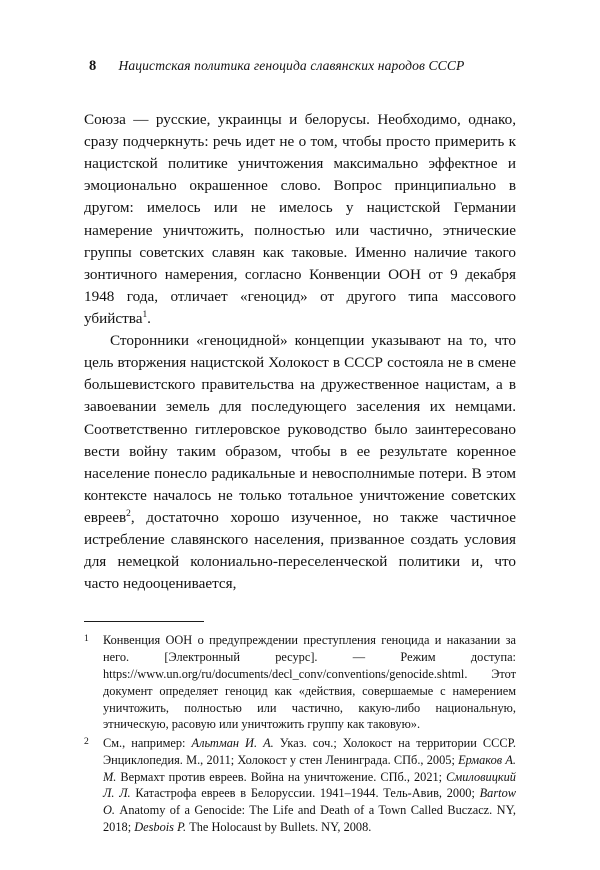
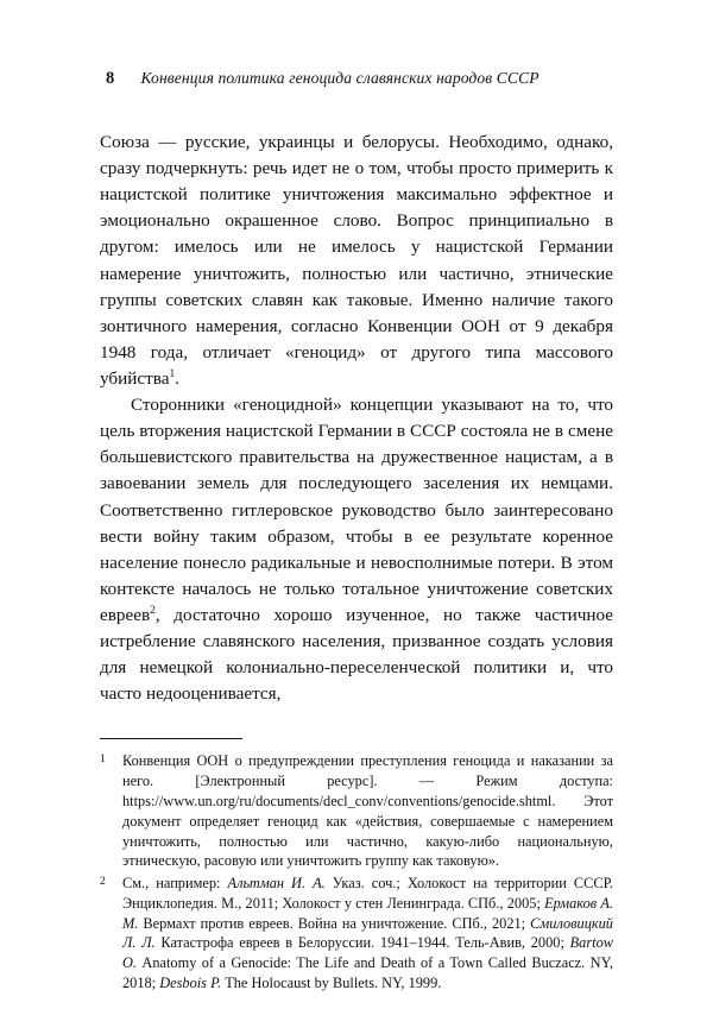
  8
- Нацистская политика геноцида славянских народов СССР
+ Конвенция политика геноцида славянских народов СССР
  Союза — русские, украинцы и белорусы. Необходимо, однако, сразу подчеркнуть: речь идет не о том, чтобы просто примерить к нацистской политике уничтожения максимально эффектное и эмоционально окрашенное слово. Вопрос принципиально в другом: имелось или не имелось у нацистской Германии намерение уничтожить, полностью или частично, этнические группы советских славян как таковые. Именно наличие такого зонтичного намерения, согласно Конвенции ООН от 9 декабря 1948 года, отличает «геноцид» от другого типа массового убийства1.
- Сторонники «геноцидной» концепции указывают на то, что цель вторжения нацистской Холокост в СССР состояла не в смене большевистского правительства на дружественное нацистам, а в завоевании земель для последующего заселения их немцами. Соответственно гитлеровское руководство было заинтересовано вести войну таким образом, чтобы в ее результате коренное население понесло радикальные и невосполнимые потери. В этом контексте началось не только тотальное уничтожение советских евреев2, достаточно хорошо изученное, но также частичное истребление славянского населения, призванное создать условия для немецкой колониально-переселенческой политики и, что часто недооценивается,
+ Сторонники «геноцидной» концепции указывают на то, что цель вторжения нацистской Германии в СССР состояла не в смене большевистского правительства на дружественное нацистам, а в завоевании земель для последующего заселения их немцами. Соответственно гитлеровское руководство было заинтересовано вести войну таким образом, чтобы в ее результате коренное население понесло радикальные и невосполнимые потери. В этом контексте началось не только тотальное уничтожение советских евреев2, достаточно хорошо изученное, но также частичное истребление славянского населения, призванное создать условия для немецкой колониально-переселенческой политики и, что часто недооценивается,
  1
  Конвенция ООН о предупреждении преступления геноцида и наказании за него. [Электронный ресурс]. — Режим доступа: https://www.un.org/ru/documents/decl_conv/conventions/genocide.shtml. Этот документ определяет геноцид как «действия, совершаемые с намерением уничтожить, полностью или частично, какую-либо национальную, этническую, расовую или уничтожить группу как таковую».
  2
- См., например: Альтман И. А. Указ. соч.; Холокост на территории СССР. Энциклопедия. М., 2011; Холокост у стен Ленинграда. СПб., 2005; Ермаков А. М. Вермахт против евреев. Война на уничтожение. СПб., 2021; Смиловицкий Л. Л. Катастрофа евреев в Белоруссии. 1941–1944. Тель-Авив, 2000; Bartow O. Anatomy of a Genocide: The Life and Death of a Town Called Buczacz. NY, 2018; Desbois P. The Holocaust by Bullets. NY, 2008.
+ См., например: Альтман И. А. Указ. соч.; Холокост на территории СССР. Энциклопедия. М., 2011; Холокост у стен Ленинграда. СПб., 2005; Ермаков А. М. Вермахт против евреев. Война на уничтожение. СПб., 2021; Смиловицкий Л. Л. Катастрофа евреев в Белоруссии. 1941–1944. Тель-Авив, 2000; Bartow O. Anatomy of a Genocide: The Life and Death of a Town Called Buczacz. NY, 2018; Desbois P. The Holocaust by Bullets. NY, 1999.
